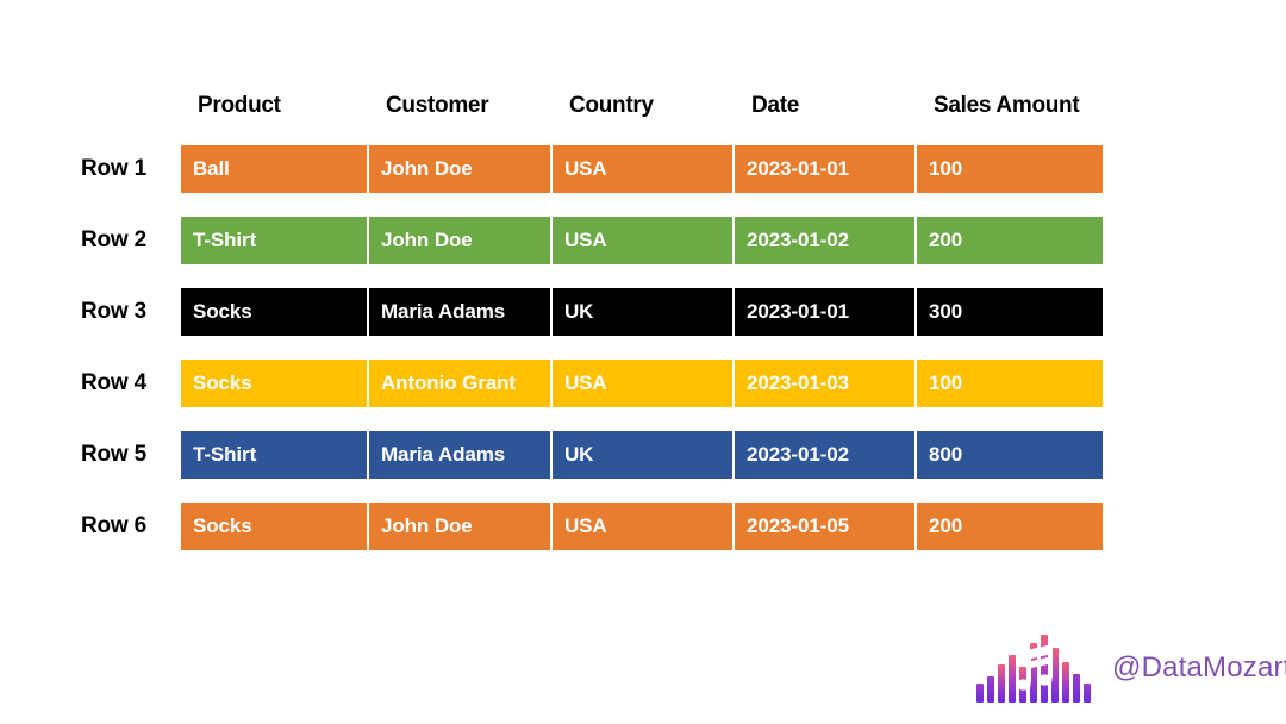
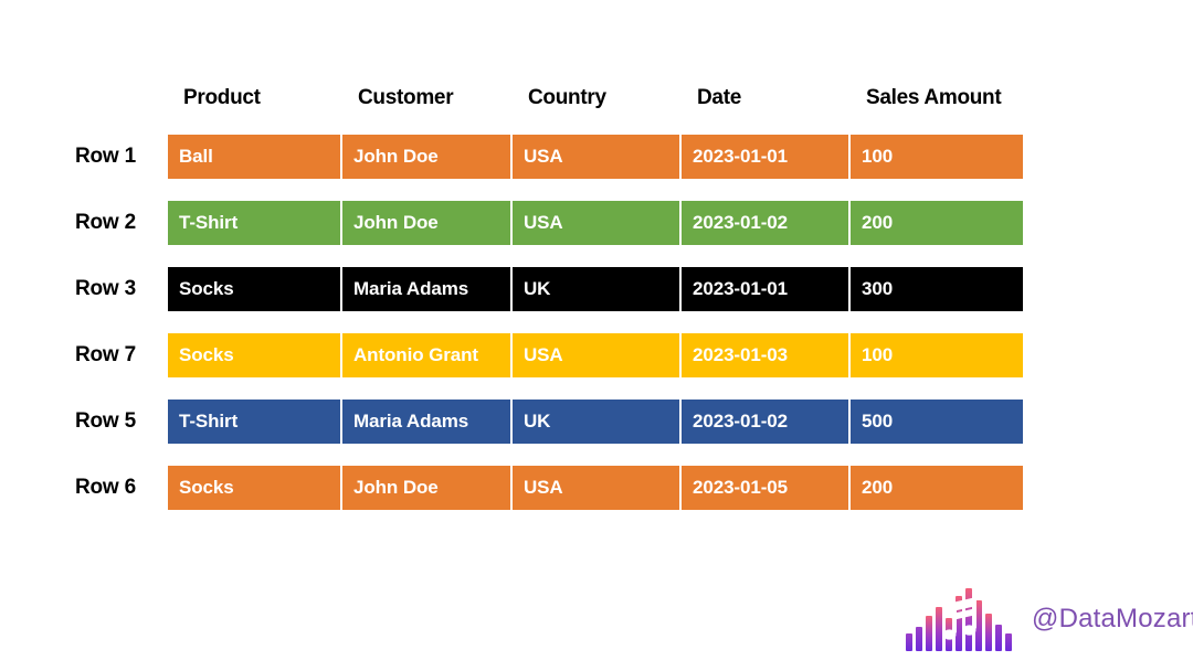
  Product
  Customer
  Country
  Date
  Sales Amount
  Row 1
  Ball
  John Doe
  USA
  2023-01-01
  100
  Row 2
  T-Shirt
  John Doe
  USA
  2023-01-02
  200
  Row 3
  Socks
  Maria Adams
  UK
  2023-01-01
  300
- Row 4
+ Row 7
  Socks
  Antonio Grant
  USA
  2023-01-03
  100
  Row 5
  T-Shirt
  Maria Adams
  UK
  2023-01-02
- 800
+ 500
  Row 6
  Socks
  John Doe
  USA
  2023-01-05
  200
  @DataMozar
